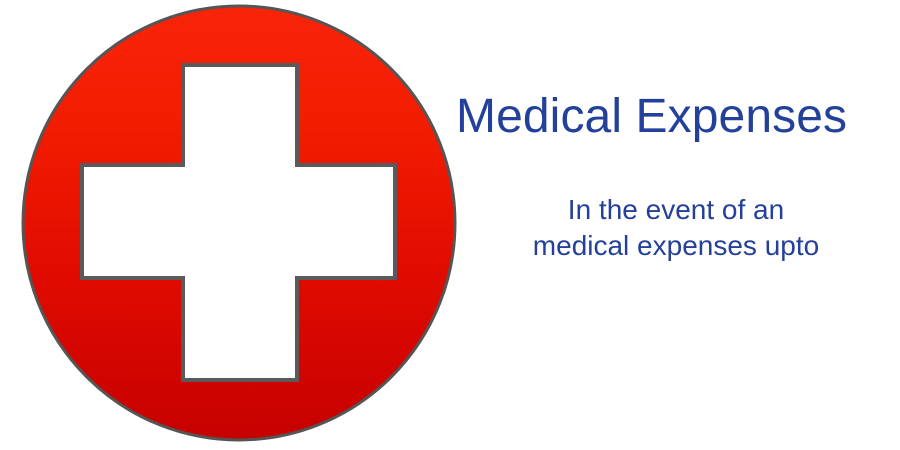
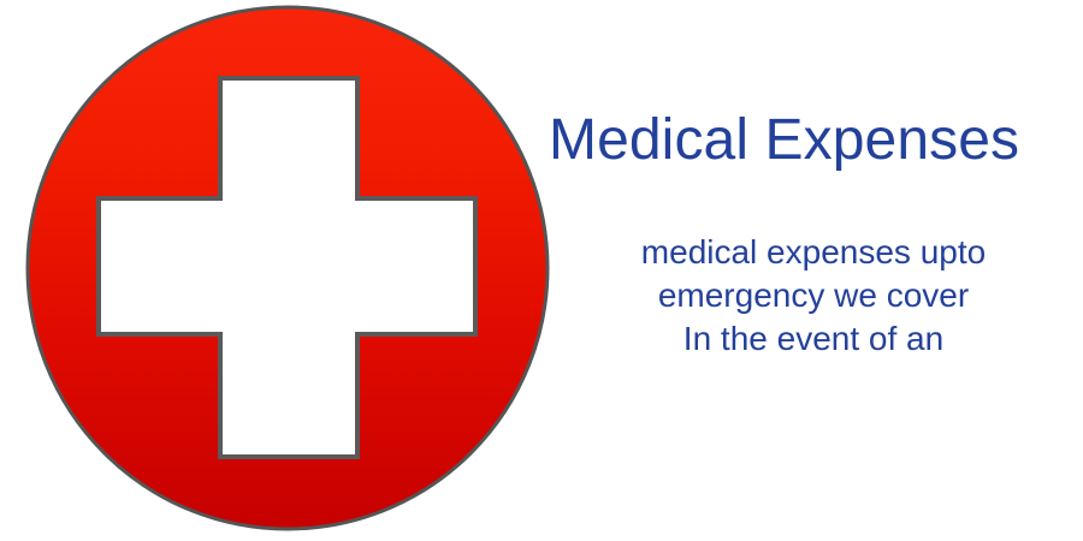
  Medical Expenses
- In the event of an
+ medical expenses upto
+ emergency we cover
- medical expenses upto
+ In the event of an
